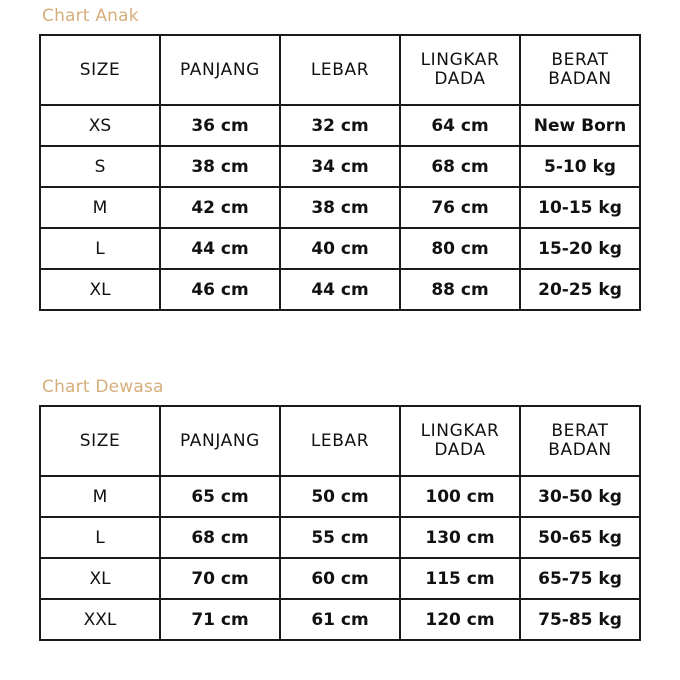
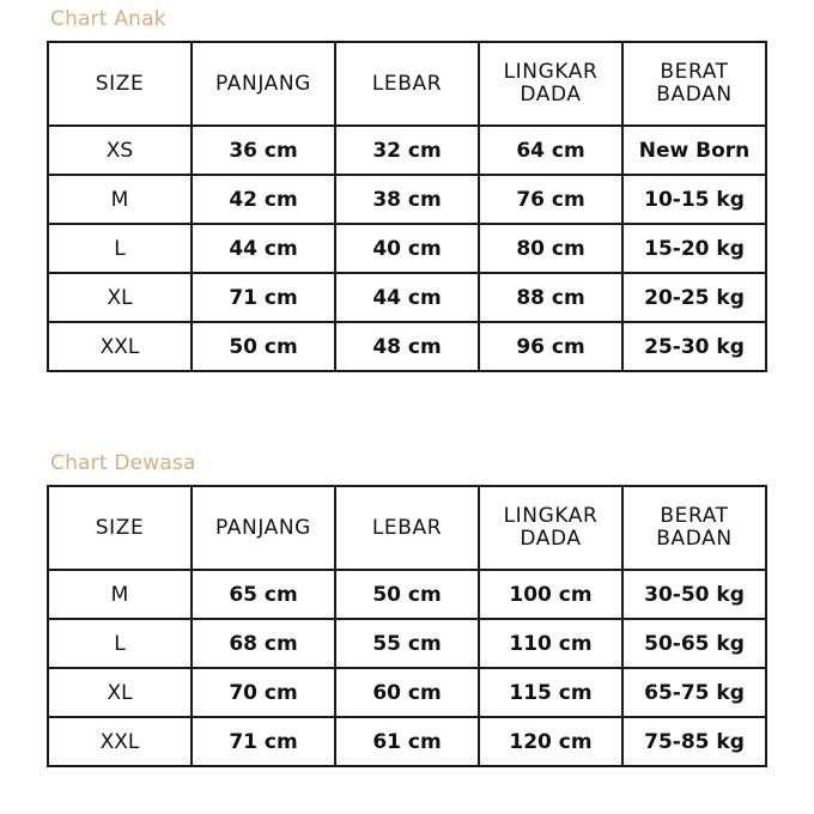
  Chart Anak
  SIZE	PANJANG	LEBAR	LINGKAR DADA	BERAT BADAN
  XS	36 cm	32 cm	64 cm	New Born
- S	38 cm	34 cm	68 cm	5-10 kg
  M	42 cm	38 cm	76 cm	10-15 kg
  L	44 cm	40 cm	80 cm	15-20 kg
- XL	46 cm	44 cm	88 cm	20-25 kg
+ XL	71 cm	44 cm	88 cm	20-25 kg
+ XXL	50 cm	48 cm	96 cm	25-30 kg
  Chart Dewasa
  SIZE	PANJANG	LEBAR	LINGKAR DADA	BERAT BADAN
  M	65 cm	50 cm	100 cm	30-50 kg
- L	68 cm	55 cm	130 cm	50-65 kg
+ L	68 cm	55 cm	110 cm	50-65 kg
  XL	70 cm	60 cm	115 cm	65-75 kg
  XXL	71 cm	61 cm	120 cm	75-85 kg
